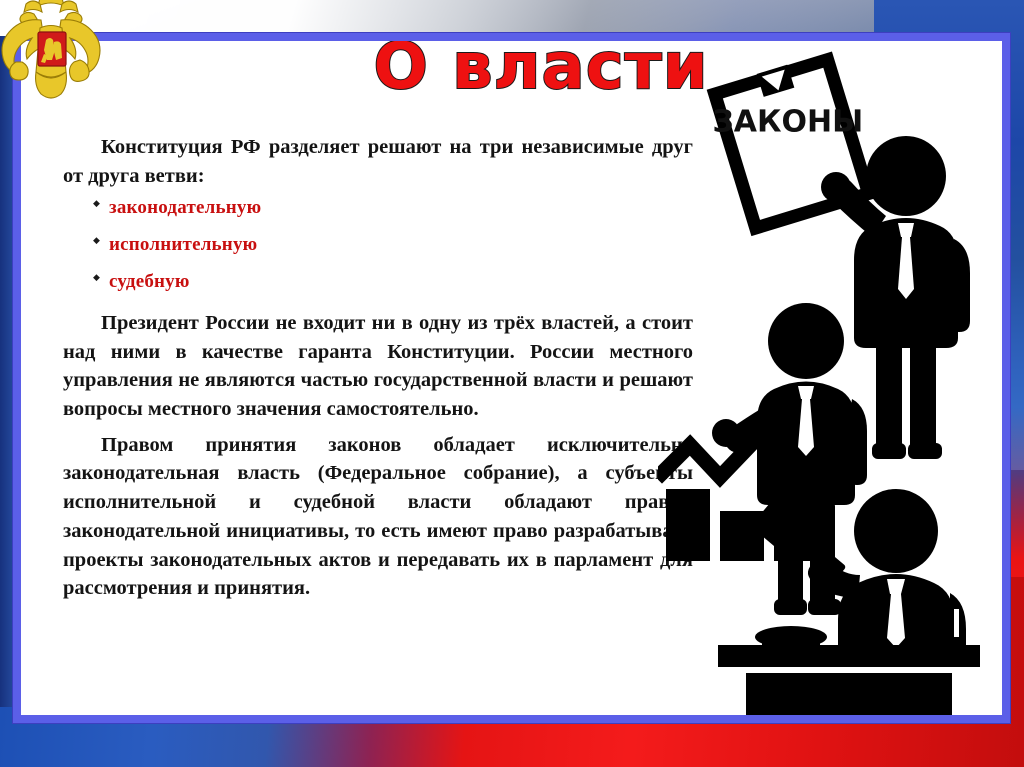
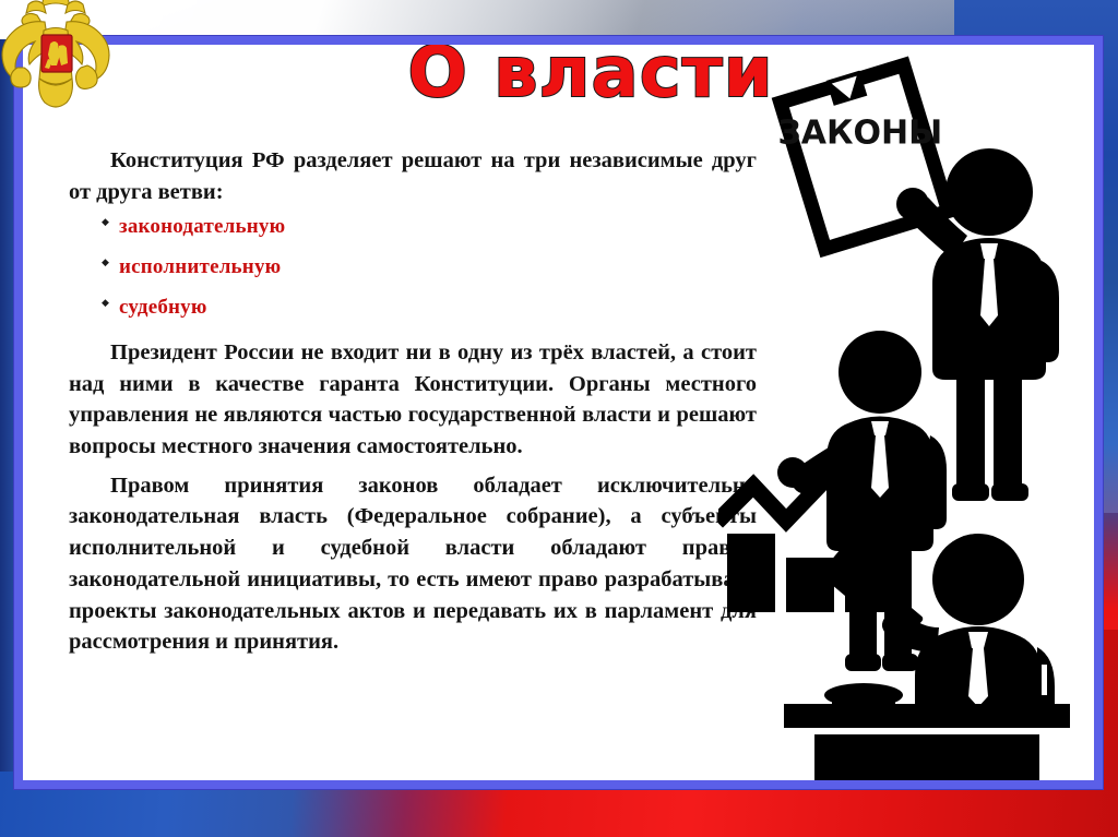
  О власти
  Конституция РФ разделяет решают на три независимые друг от друга ветви:
  законодательную
  исполнительную
  судебную
- Президент России не входит ни в одну из трёх властей, а стоит над ними в качестве гаранта Конституции. России местного управления не являются частью государственной власти и решают вопросы местного значения самостоятельно.
+ Президент России не входит ни в одну из трёх властей, а стоит над ними в качестве гаранта Конституции. Органы местного управления не являются частью государственной власти и решают вопросы местного значения самостоятельно.
  Правом принятия законов обладает исключительн законодательная власть (Федеральное собрание), а субъеы исполнительной и судебной власти обладают прав законодательной инициативы, то есть имеют право разрабатыв проекты законодательных актов и передавать их в парламент д рассмотрения и принятия.
  ЗАКОНЫ
